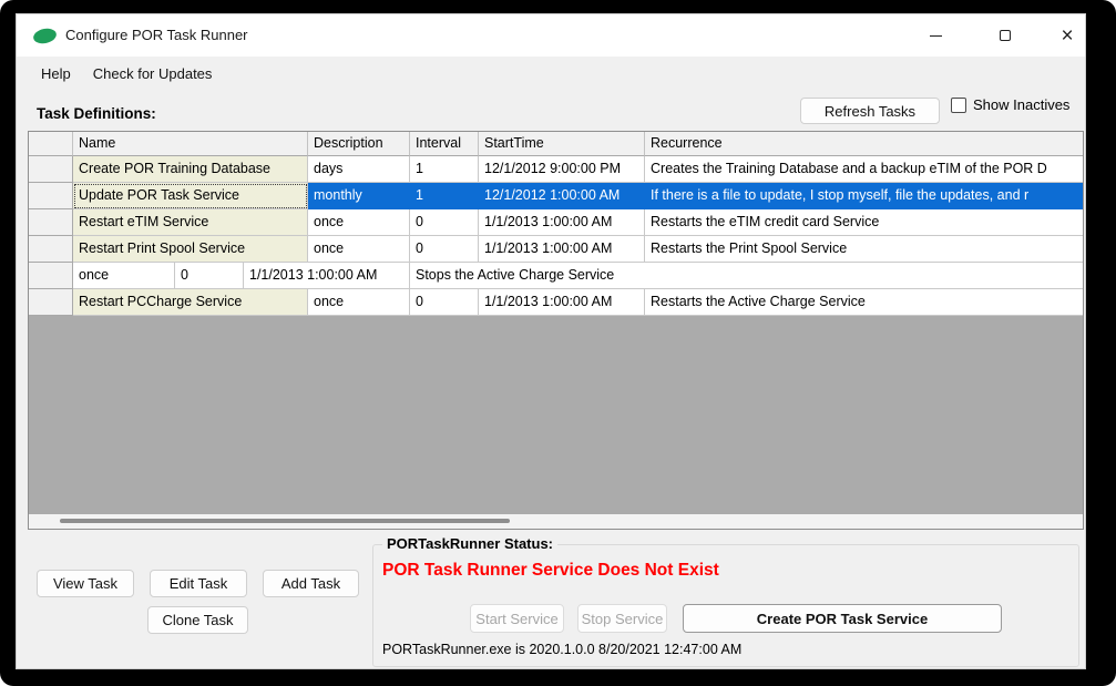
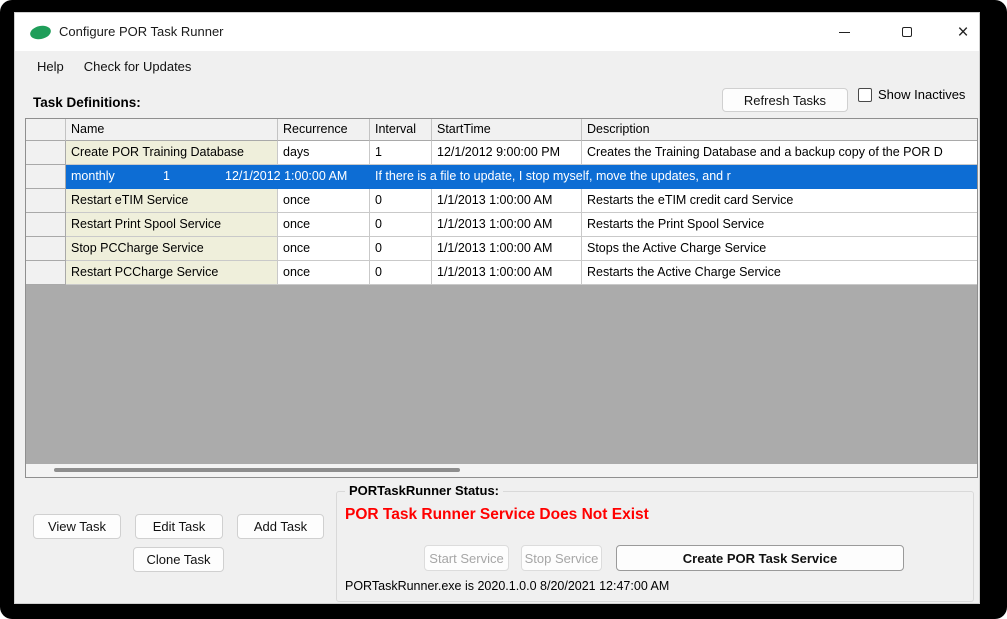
  Configure POR Task Runner
  ×
  Help
  Check for Updates
  Task Definitions:
  Refresh Tasks
  Show Inactives
  Name
- Description
+ Recurrence
  Interval
  StartTime
- Recurrence
+ Description
  Create POR Training Database
  days
  1
  12/1/2012 9:00:00 PM
- Creates the Training Database and a backup eTIM of the POR D
+ Creates the Training Database and a backup copy of the POR D
- Update POR Task Service
  monthly
  1
  12/1/2012 1:00:00 AM
- If there is a file to update, I stop myself, file the updates, and r
+ If there is a file to update, I stop myself, move the updates, and r
  Restart eTIM Service
  once
  0
  1/1/2013 1:00:00 AM
  Restarts the eTIM credit card Service
  Restart Print Spool Service
  once
  0
  1/1/2013 1:00:00 AM
  Restarts the Print Spool Service
+ Stop PCCharge Service
  once
  0
  1/1/2013 1:00:00 AM
  Stops the Active Charge Service
  Restart PCCharge Service
  once
  0
  1/1/2013 1:00:00 AM
  Restarts the Active Charge Service
  View Task
  Edit Task
  Add Task
  Clone Task
  PORTaskRunner Status:
  POR Task Runner Service Does Not Exist
  Start Service
  Stop Service
  Create POR Task Service
  PORTaskRunner.exe is 2020.1.0.0 8/20/2021 12:47:00 AM
